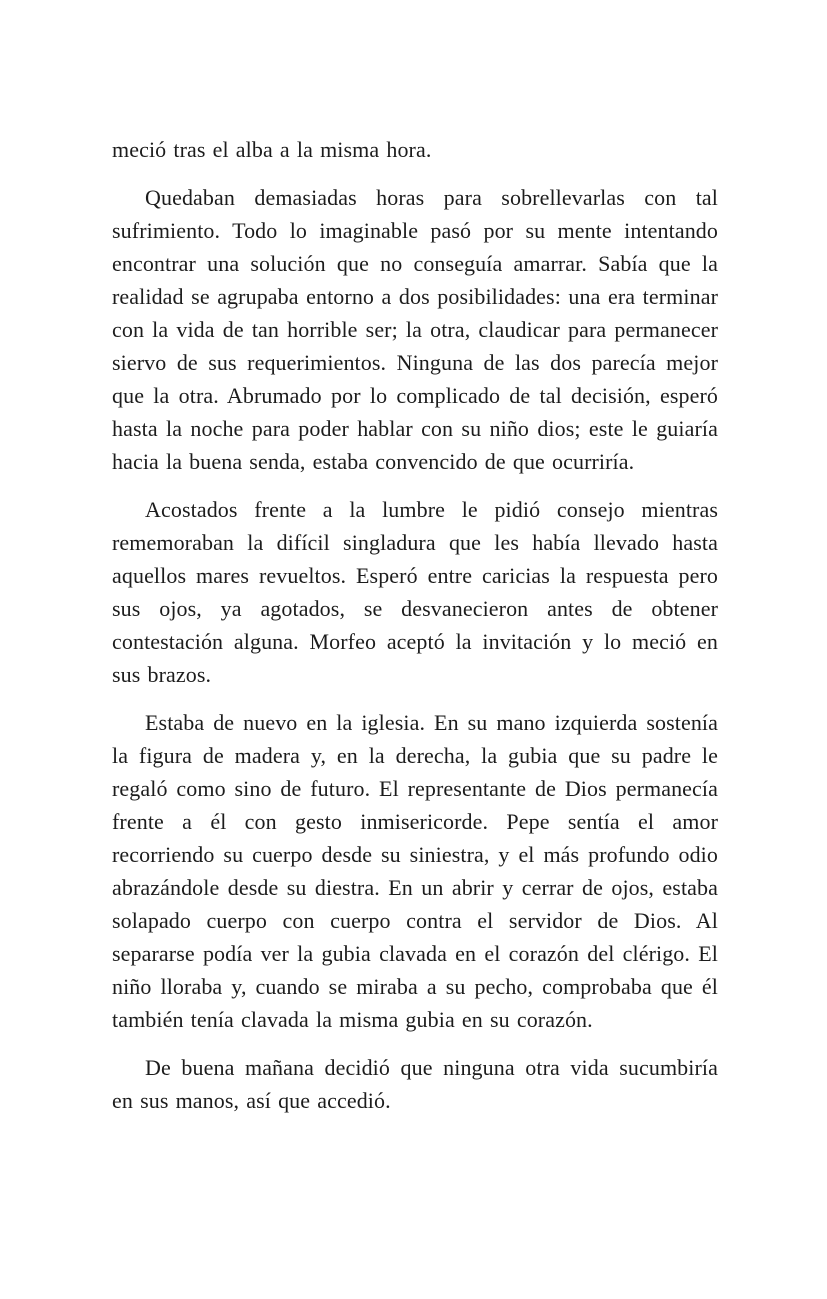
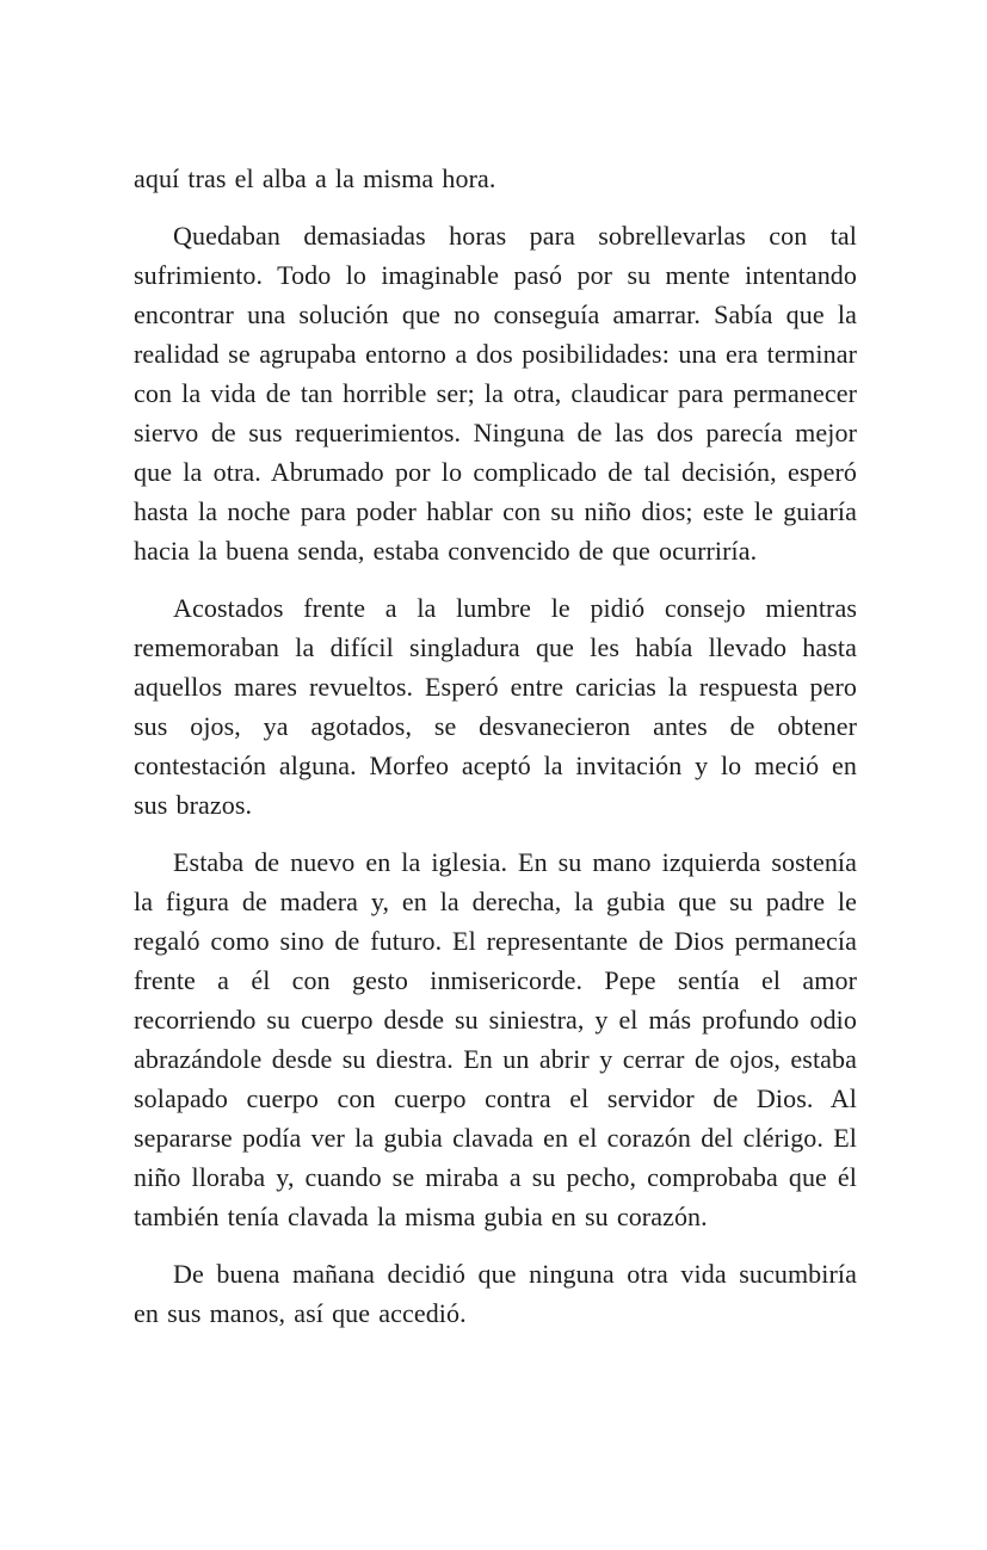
- meció tras el alba a la misma hora.
+ aquí tras el alba a la misma hora.
  Quedaban demasiadas horas para sobrellevarlas con tal sufrimiento. Todo lo imaginable pasó por su mente intentando encontrar una solución que no conseguía amarrar. Sabía que la realidad se agrupaba entorno a dos posibilidades: una era terminar con la vida de tan horrible ser; la otra, claudicar para permanecer siervo de sus requerimientos. Ninguna de las dos parecía mejor que la otra. Abrumado por lo complicado de tal decisión, esperó hasta la noche para poder hablar con su niño dios; este le guiaría hacia la buena senda, estaba convencido de que ocurriría.
  Acostados frente a la lumbre le pidió consejo mientras rememoraban la difícil singladura que les había llevado hasta aquellos mares revueltos. Esperó entre caricias la respuesta pero sus ojos, ya agotados, se desvanecieron antes de obtener contestación alguna. Morfeo aceptó la invitación y lo meció en sus brazos.
  Estaba de nuevo en la iglesia. En su mano izquierda sostenía la figura de madera y, en la derecha, la gubia que su padre le regaló como sino de futuro. El representante de Dios permanecía frente a él con gesto inmisericorde. Pepe sentía el amor recorriendo su cuerpo desde su siniestra, y el más profundo odio abrazándole desde su diestra. En un abrir y cerrar de ojos, estaba solapado cuerpo con cuerpo contra el servidor de Dios. Al separarse podía ver la gubia clavada en el corazón del clérigo. El niño lloraba y, cuando se miraba a su pecho, comprobaba que él también tenía clavada la misma gubia en su corazón.
  De buena mañana decidió que ninguna otra vida sucumbiría en sus manos, así que accedió.
